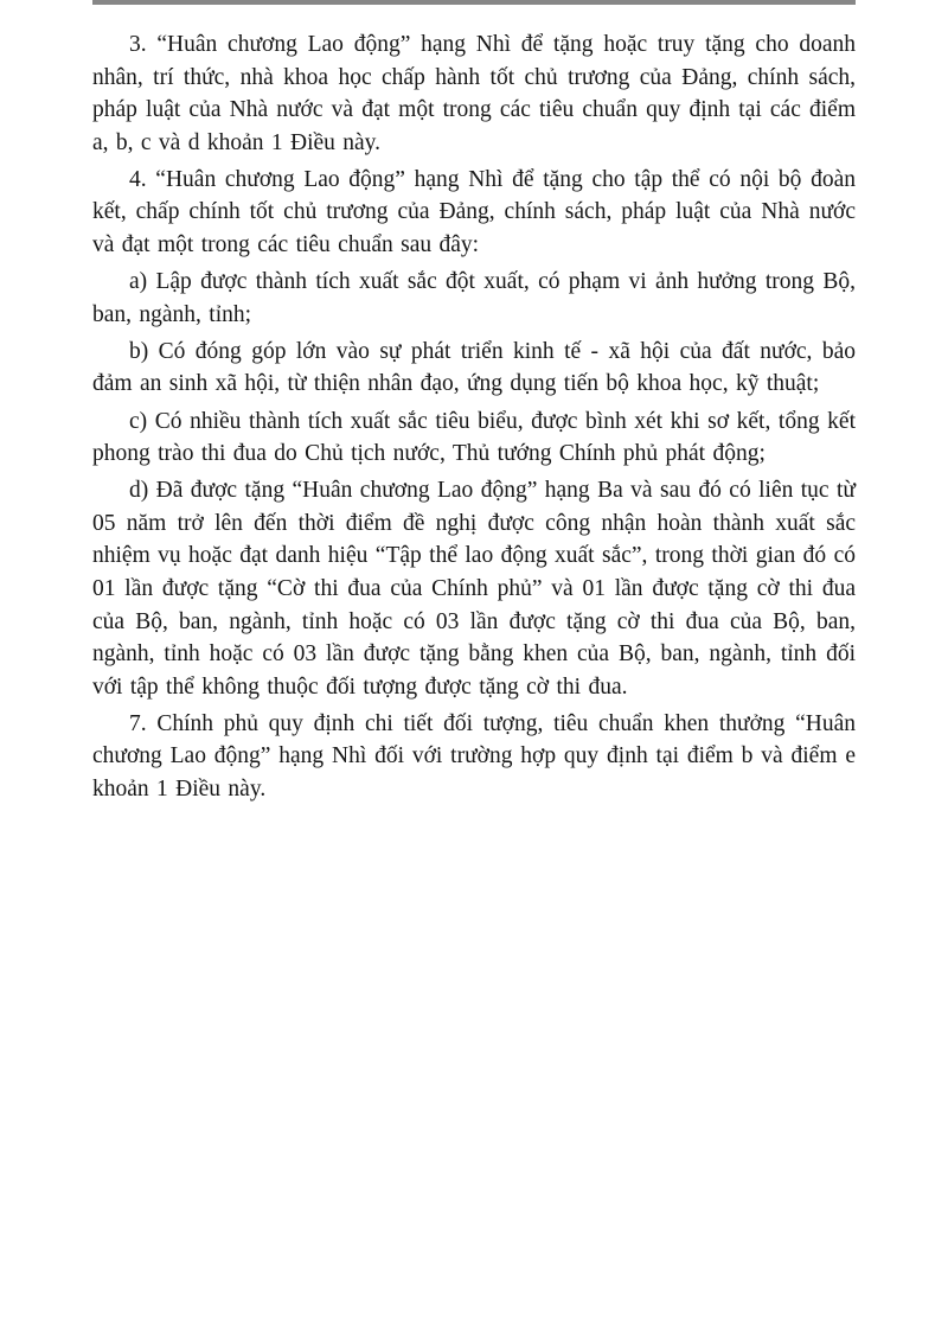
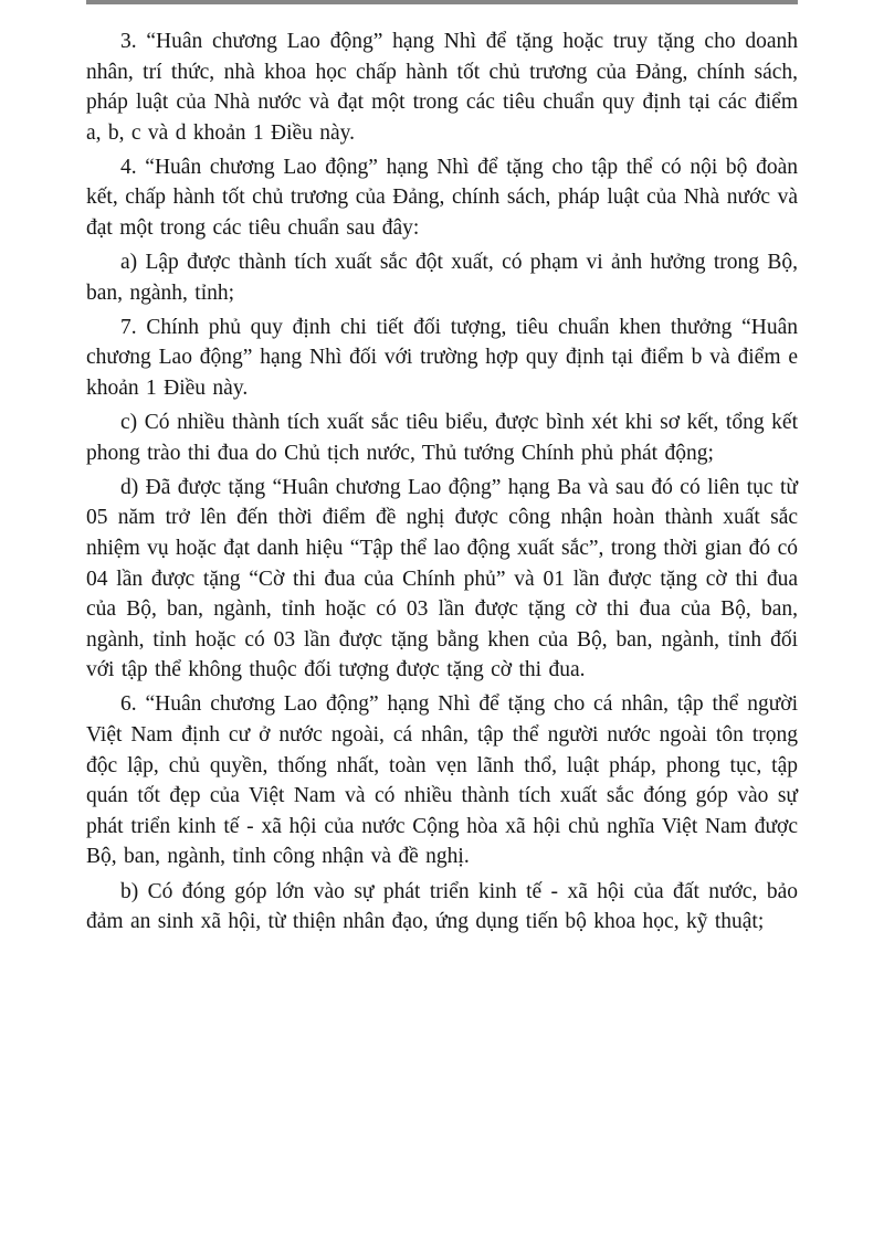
  3. “Huân chương Lao động” hạng Nhì để tặng hoặc truy tặng cho doanh nhân, trí thức, nhà khoa học chấp hành tốt chủ trương của Đảng, chính sách, pháp luật của Nhà nước và đạt một trong các tiêu chuẩn quy định tại các điểm a, b, c và d khoản 1 Điều này.
- 4. “Huân chương Lao động” hạng Nhì để tặng cho tập thể có nội bộ đoàn kết, chấp chính tốt chủ trương của Đảng, chính sách, pháp luật của Nhà nước và đạt một trong các tiêu chuẩn sau đây:
+ 4. “Huân chương Lao động” hạng Nhì để tặng cho tập thể có nội bộ đoàn kết, chấp hành tốt chủ trương của Đảng, chính sách, pháp luật của Nhà nước và đạt một trong các tiêu chuẩn sau đây:
  a) Lập được thành tích xuất sắc đột xuất, có phạm vi ảnh hưởng trong Bộ, ban, ngành, tỉnh;
- b) Có đóng góp lớn vào sự phát triển kinh tế - xã hội của đất nước, bảo đảm an sinh xã hội, từ thiện nhân đạo, ứng dụng tiến bộ khoa học, kỹ thuật;
+ 7. Chính phủ quy định chi tiết đối tượng, tiêu chuẩn khen thưởng “Huân chương Lao động” hạng Nhì đối với trường hợp quy định tại điểm b và điểm e khoản 1 Điều này.
  c) Có nhiều thành tích xuất sắc tiêu biểu, được bình xét khi sơ kết, tổng kết phong trào thi đua do Chủ tịch nước, Thủ tướng Chính phủ phát động;
- d) Đã được tặng “Huân chương Lao động” hạng Ba và sau đó có liên tục từ 05 năm trở lên đến thời điểm đề nghị được công nhận hoàn thành xuất sắc nhiệm vụ hoặc đạt danh hiệu “Tập thể lao động xuất sắc”, trong thời gian đó có 01 lần được tặng “Cờ thi đua của Chính phủ” và 01 lần được tặng cờ thi đua của Bộ, ban, ngành, tỉnh hoặc có 03 lần được tặng cờ thi đua của Bộ, ban, ngành, tỉnh hoặc có 03 lần được tặng bằng khen của Bộ, ban, ngành, tỉnh đối với tập thể không thuộc đối tượng được tặng cờ thi đua.
+ d) Đã được tặng “Huân chương Lao động” hạng Ba và sau đó có liên tục từ 05 năm trở lên đến thời điểm đề nghị được công nhận hoàn thành xuất sắc nhiệm vụ hoặc đạt danh hiệu “Tập thể lao động xuất sắc”, trong thời gian đó có 04 lần được tặng “Cờ thi đua của Chính phủ” và 01 lần được tặng cờ thi đua của Bộ, ban, ngành, tỉnh hoặc có 03 lần được tặng cờ thi đua của Bộ, ban, ngành, tỉnh hoặc có 03 lần được tặng bằng khen của Bộ, ban, ngành, tỉnh đối với tập thể không thuộc đối tượng được tặng cờ thi đua.
+ 6. “Huân chương Lao động” hạng Nhì để tặng cho cá nhân, tập thể người Việt Nam định cư ở nước ngoài, cá nhân, tập thể người nước ngoài tôn trọng độc lập, chủ quyền, thống nhất, toàn vẹn lãnh thổ, luật pháp, phong tục, tập quán tốt đẹp của Việt Nam và có nhiều thành tích xuất sắc đóng góp vào sự phát triển kinh tế - xã hội của nước Cộng hòa xã hội chủ nghĩa Việt Nam được Bộ, ban, ngành, tỉnh công nhận và đề nghị.
- 7. Chính phủ quy định chi tiết đối tượng, tiêu chuẩn khen thưởng “Huân chương Lao động” hạng Nhì đối với trường hợp quy định tại điểm b và điểm e khoản 1 Điều này.
+ b) Có đóng góp lớn vào sự phát triển kinh tế - xã hội của đất nước, bảo đảm an sinh xã hội, từ thiện nhân đạo, ứng dụng tiến bộ khoa học, kỹ thuật;
